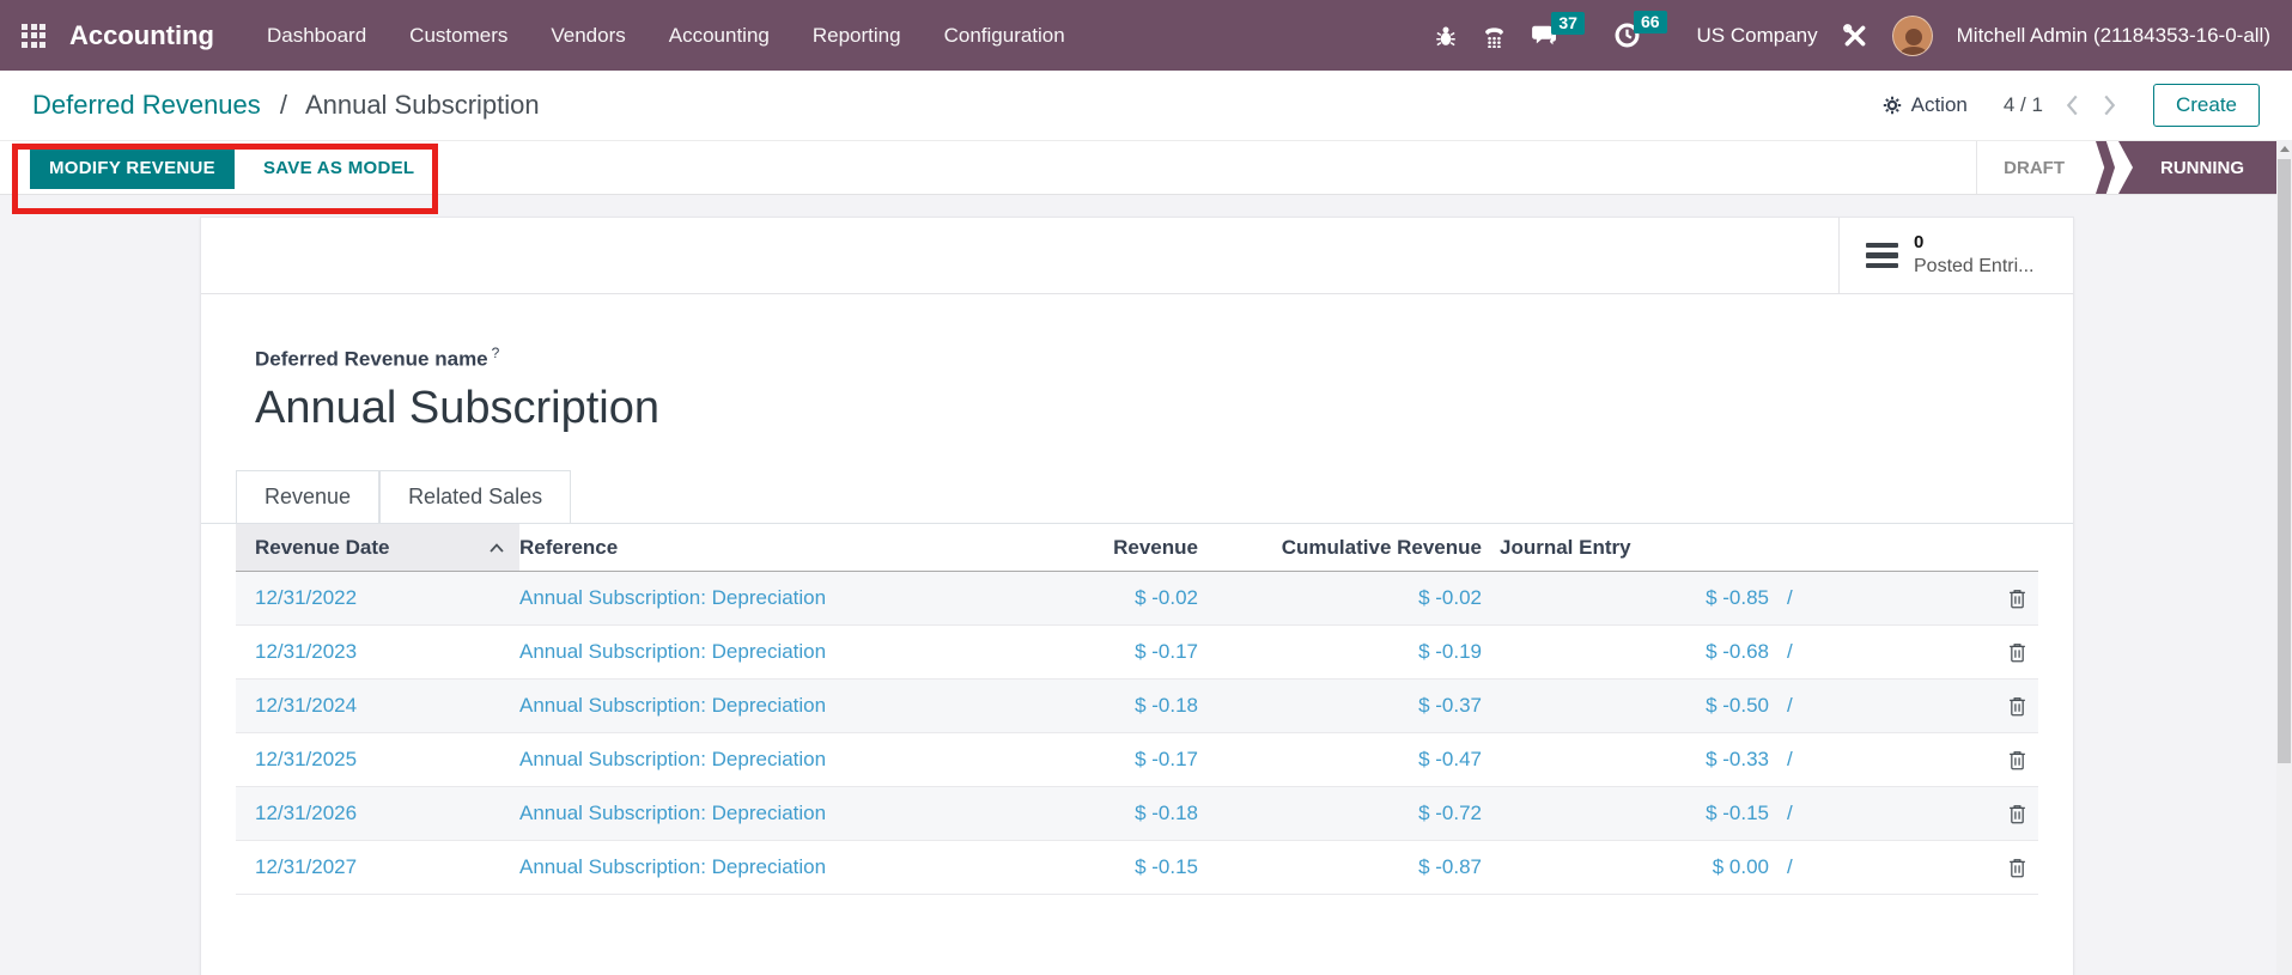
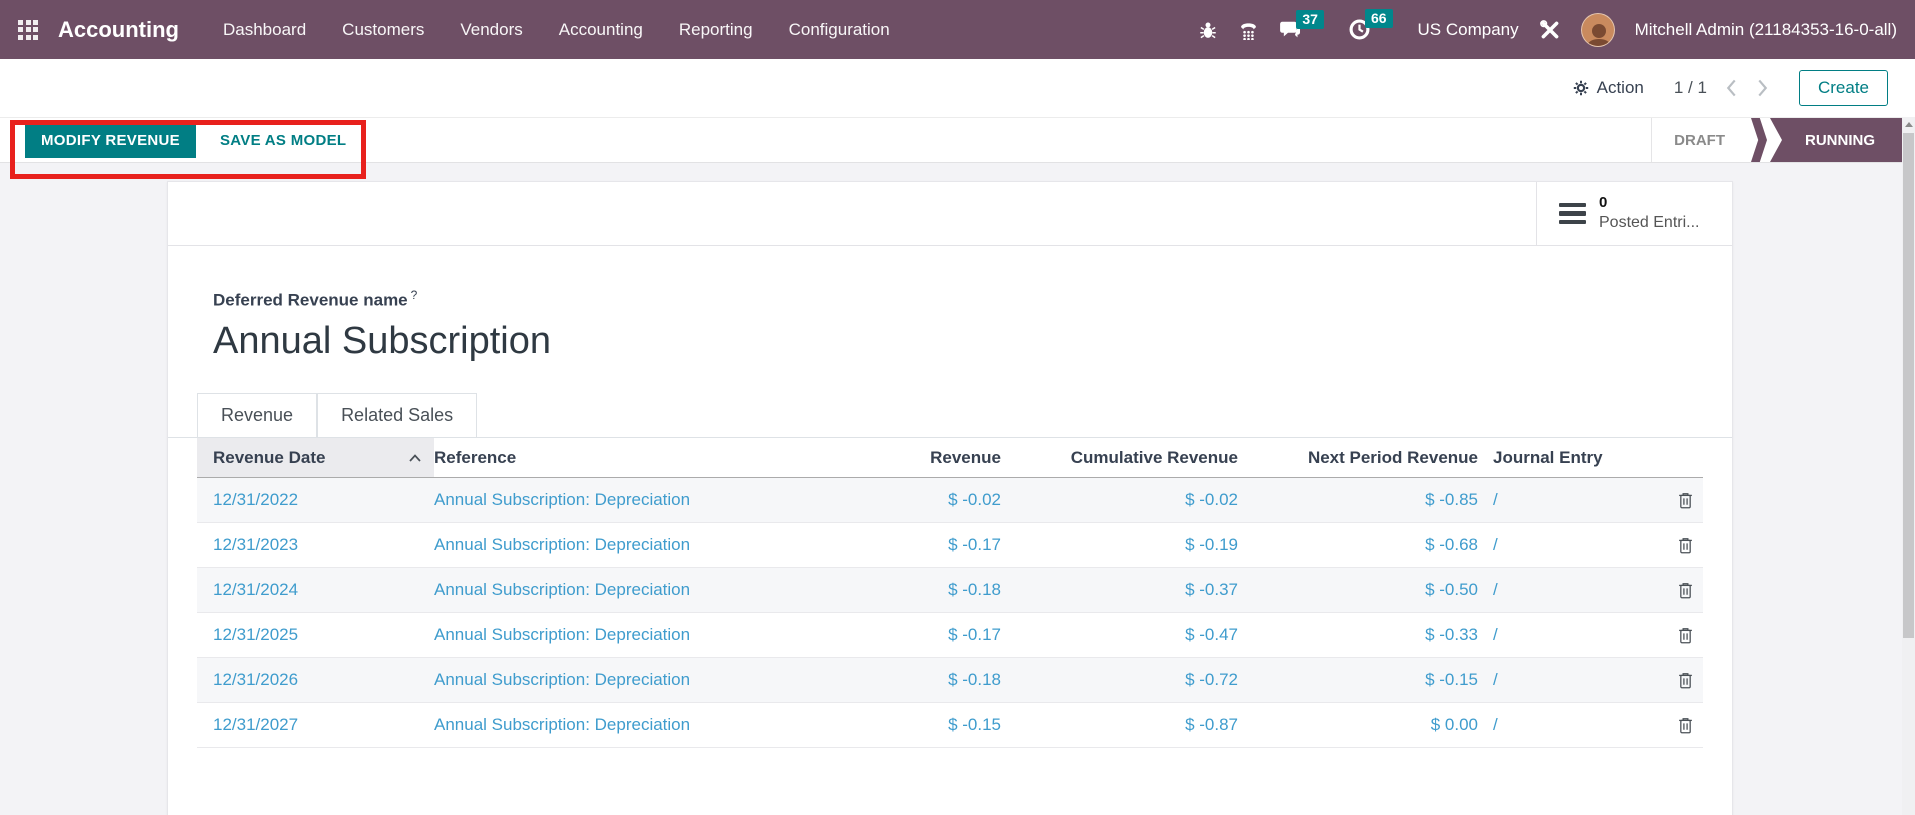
  Accounting
  Dashboard
  Customers
  Vendors
  Accounting
  Reporting
  Configuration
  37
  66
  US Company
  Mitchell Admin (21184353-16-0-all)
- Deferred Revenues / Annual Subscription
  Action
- 4 / 1
+ 1 / 1
  Create
  MODIFY REVENUE
  SAVE AS MODEL
  DRAFT
  RUNNING
  0
  Posted Entri...
  Deferred Revenue name ?
  Annual Subscription
  Revenue
  Related Sales
  Revenue Date
  Reference
  Revenue
  Cumulative Revenue
+ Next Period Revenue
  Journal Entry
  12/31/2022
  Annual Subscription: Depreciation
  $ -0.02
  $ -0.02
  $ -0.85
  /
  12/31/2023
  Annual Subscription: Depreciation
  $ -0.17
  $ -0.19
  $ -0.68
  /
  12/31/2024
  Annual Subscription: Depreciation
  $ -0.18
  $ -0.37
  $ -0.50
  /
  12/31/2025
  Annual Subscription: Depreciation
  $ -0.17
  $ -0.47
  $ -0.33
  /
  12/31/2026
  Annual Subscription: Depreciation
  $ -0.18
  $ -0.72
  $ -0.15
  /
  12/31/2027
  Annual Subscription: Depreciation
  $ -0.15
  $ -0.87
  $ 0.00
  /
